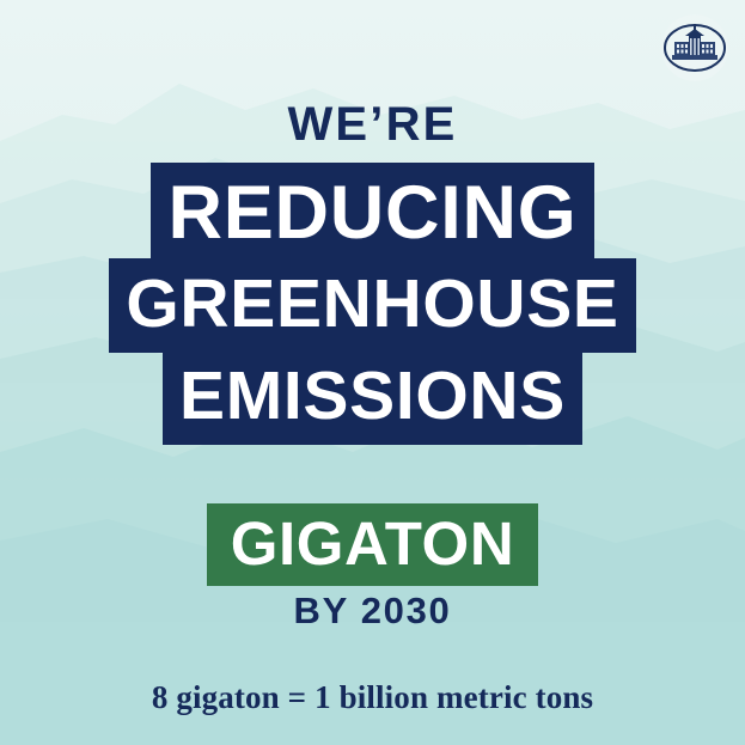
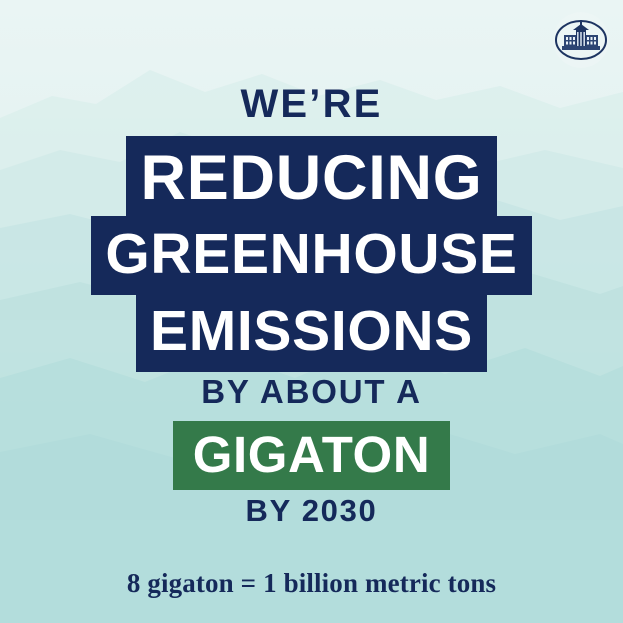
  WE’RE
  REDUCING
  GREENHOUSE
  EMISSIONS
+ BY ABOUT A
  GIGATON
  BY 2030
  8 gigaton = 1 billion metric tons
